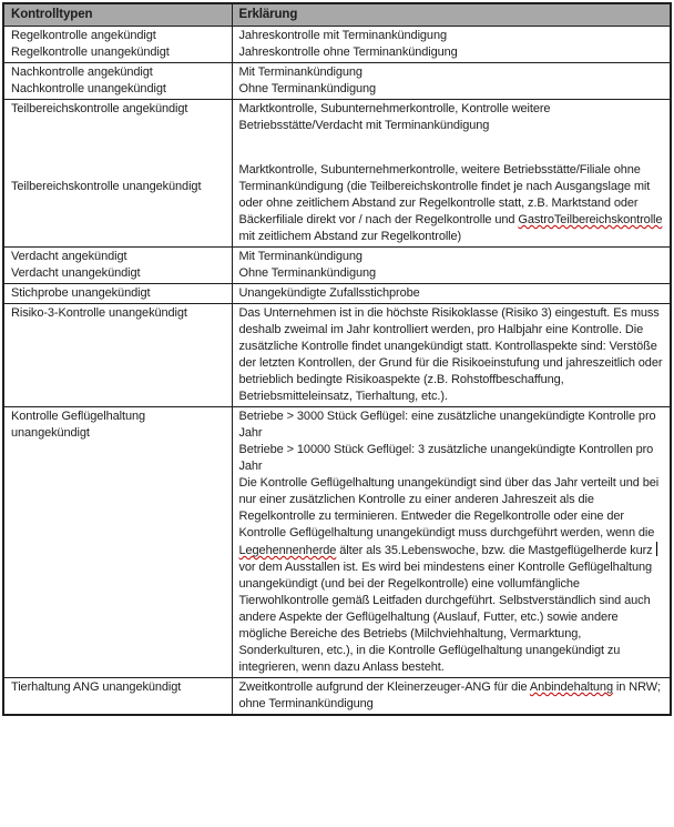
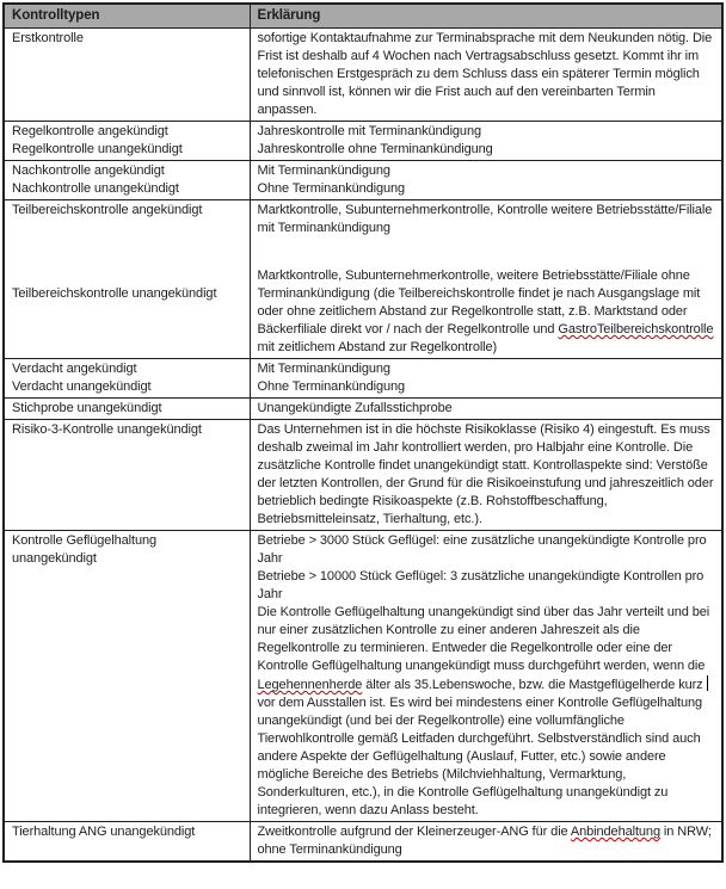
  Kontrolltypen	Erklärung
+ Erstkontrolle	sofortige Kontaktaufnahme zur Terminabsprache mit dem Neukunden nötig. Die Frist ist deshalb auf 4 Wochen nach Vertragsabschluss gesetzt. Kommt ihr im telefonischen Erstgespräch zu dem Schluss dass ein späterer Termin möglich und sinnvoll ist, können wir die Frist auch auf den vereinbarten Termin anpassen.
  Regelkontrolle angekündigt Regelkontrolle unangekündigt	Jahreskontrolle mit Terminankündigung Jahreskontrolle ohne Terminankündigung
  Nachkontrolle angekündigt Nachkontrolle unangekündigt	Mit Terminankündigung Ohne Terminankündigung
- Teilbereichskontrolle angekündigt	Marktkontrolle, Subunternehmerkontrolle, Kontrolle weitere Betriebsstätte/Verdacht mit Terminankündigung
+ Teilbereichskontrolle angekündigt	Marktkontrolle, Subunternehmerkontrolle, Kontrolle weitere Betriebsstätte/Filiale mit Terminankündigung
  Teilbereichskontrolle unangekündigt	Marktkontrolle, Subunternehmerkontrolle, weitere Betriebsstätte/Filiale ohne Terminankündigung (die Teilbereichskontrolle findet je nach Ausgangslage mit oder ohne zeitlichem Abstand zur Regelkontrolle statt, z.B. Marktstand oder Bäckerfiliale direkt vor / nach der Regelkontrolle und GastroTeilbereichskontrolle mit zeitlichem Abstand zur Regelkontrolle)
  Verdacht angekündigt Verdacht unangekündigt	Mit Terminankündigung Ohne Terminankündigung
  Stichprobe unangekündigt	Unangekündigte Zufallsstichprobe
- Risiko-3-Kontrolle unangekündigt	Das Unternehmen ist in die höchste Risikoklasse (Risiko 3) eingestuft. Es muss deshalb zweimal im Jahr kontrolliert werden, pro Halbjahr eine Kontrolle. Die zusätzliche Kontrolle findet unangekündigt statt. Kontrollaspekte sind: Verstöße der letzten Kontrollen, der Grund für die Risikoeinstufung und jahreszeitlich oder betrieblich bedingte Risikoaspekte (z.B. Rohstoffbeschaffung, Betriebsmitteleinsatz, Tierhaltung, etc.).
+ Risiko-3-Kontrolle unangekündigt	Das Unternehmen ist in die höchste Risikoklasse (Risiko 4) eingestuft. Es muss deshalb zweimal im Jahr kontrolliert werden, pro Halbjahr eine Kontrolle. Die zusätzliche Kontrolle findet unangekündigt statt. Kontrollaspekte sind: Verstöße der letzten Kontrollen, der Grund für die Risikoeinstufung und jahreszeitlich oder betrieblich bedingte Risikoaspekte (z.B. Rohstoffbeschaffung, Betriebsmitteleinsatz, Tierhaltung, etc.).
  Kontrolle Geflügelhaltung unangekündigt	Betriebe > 3000 Stück Geflügel: eine zusätzliche unangekündigte Kontrolle pro Jahr Betriebe > 10000 Stück Geflügel: 3 zusätzliche unangekündigte Kontrollen pro Jahr Die Kontrolle Geflügelhaltung unangekündigt sind über das Jahr verteilt und bei nur einer zusätzlichen Kontrolle zu einer anderen Jahreszeit als die Regelkontrolle zu terminieren. Entweder die Regelkontrolle oder eine der Kontrolle Geflügelhaltung unangekündigt muss durchgeführt werden, wenn die Legehennenherde älter als 35.Lebenswoche, bzw. die Mastgeflügelherde kurz vor dem Ausstallen ist. Es wird bei mindestens einer Kontrolle Geflügelhaltung unangekündigt (und bei der Regelkontrolle) eine vollumfängliche Tierwohlkontrolle gemäß Leitfaden durchgeführt. Selbstverständlich sind auch andere Aspekte der Geflügelhaltung (Auslauf, Futter, etc.) sowie andere mögliche Bereiche des Betriebs (Milchviehhaltung, Vermarktung, Sonderkulturen, etc.), in die Kontrolle Geflügelhaltung unangekündigt zu integrieren, wenn dazu Anlass besteht.
  Tierhaltung ANG unangekündigt	Zweitkontrolle aufgrund der Kleinerzeuger-ANG für die Anbindehaltung in NRW; ohne Terminankündigung
